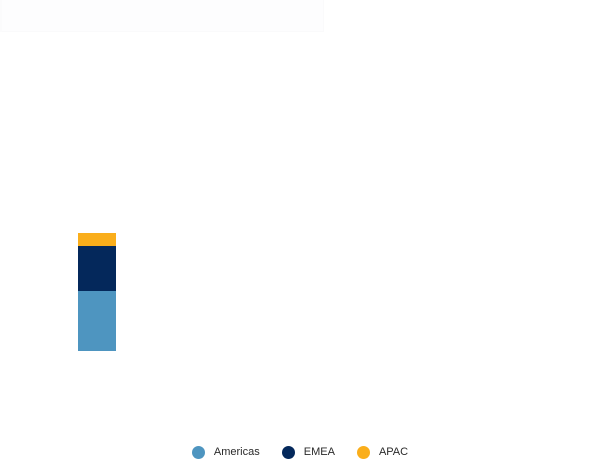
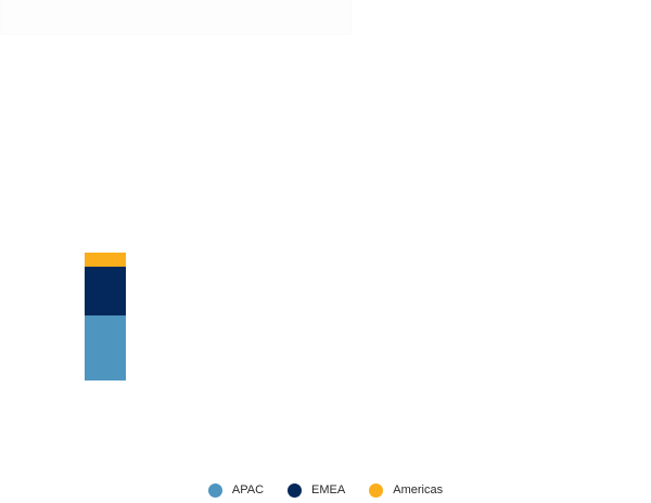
- Americas
+ APAC
  EMEA
- APAC
+ Americas
